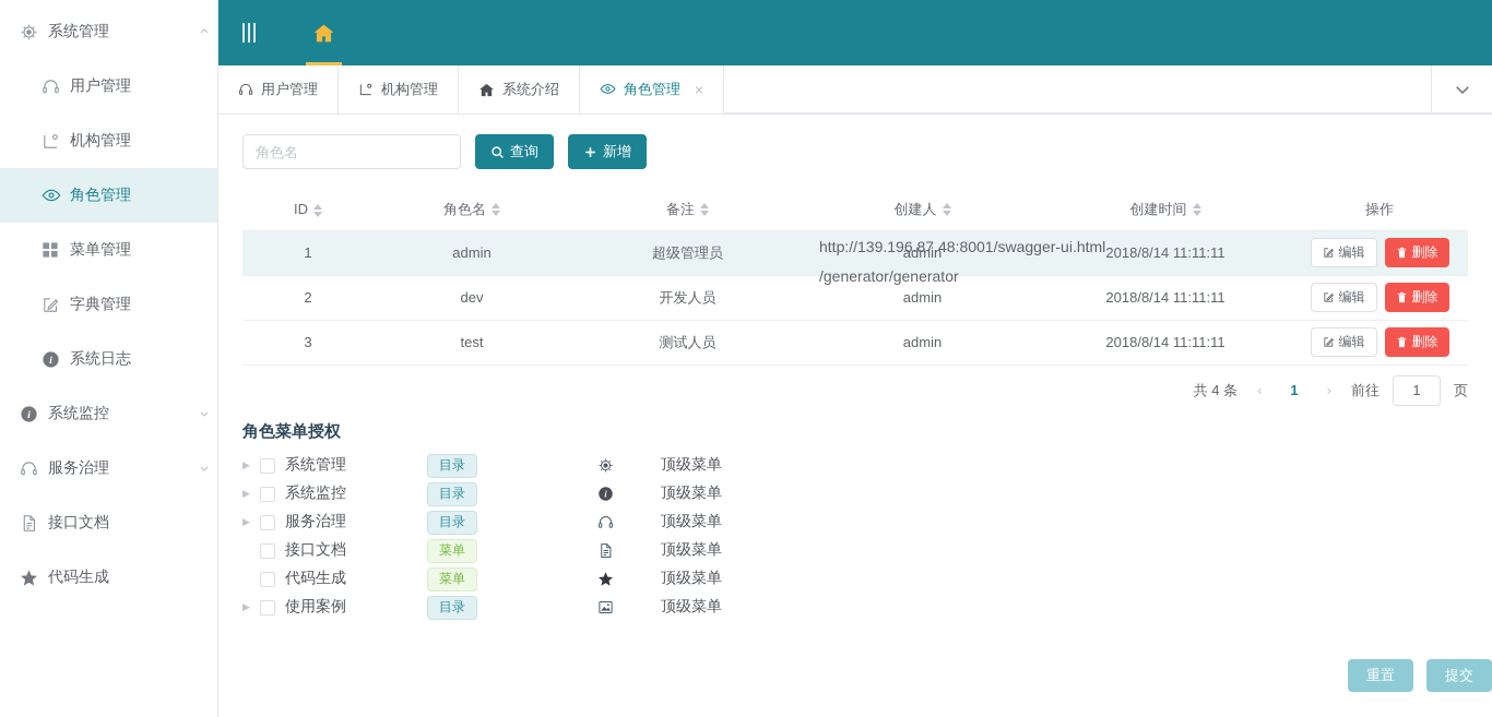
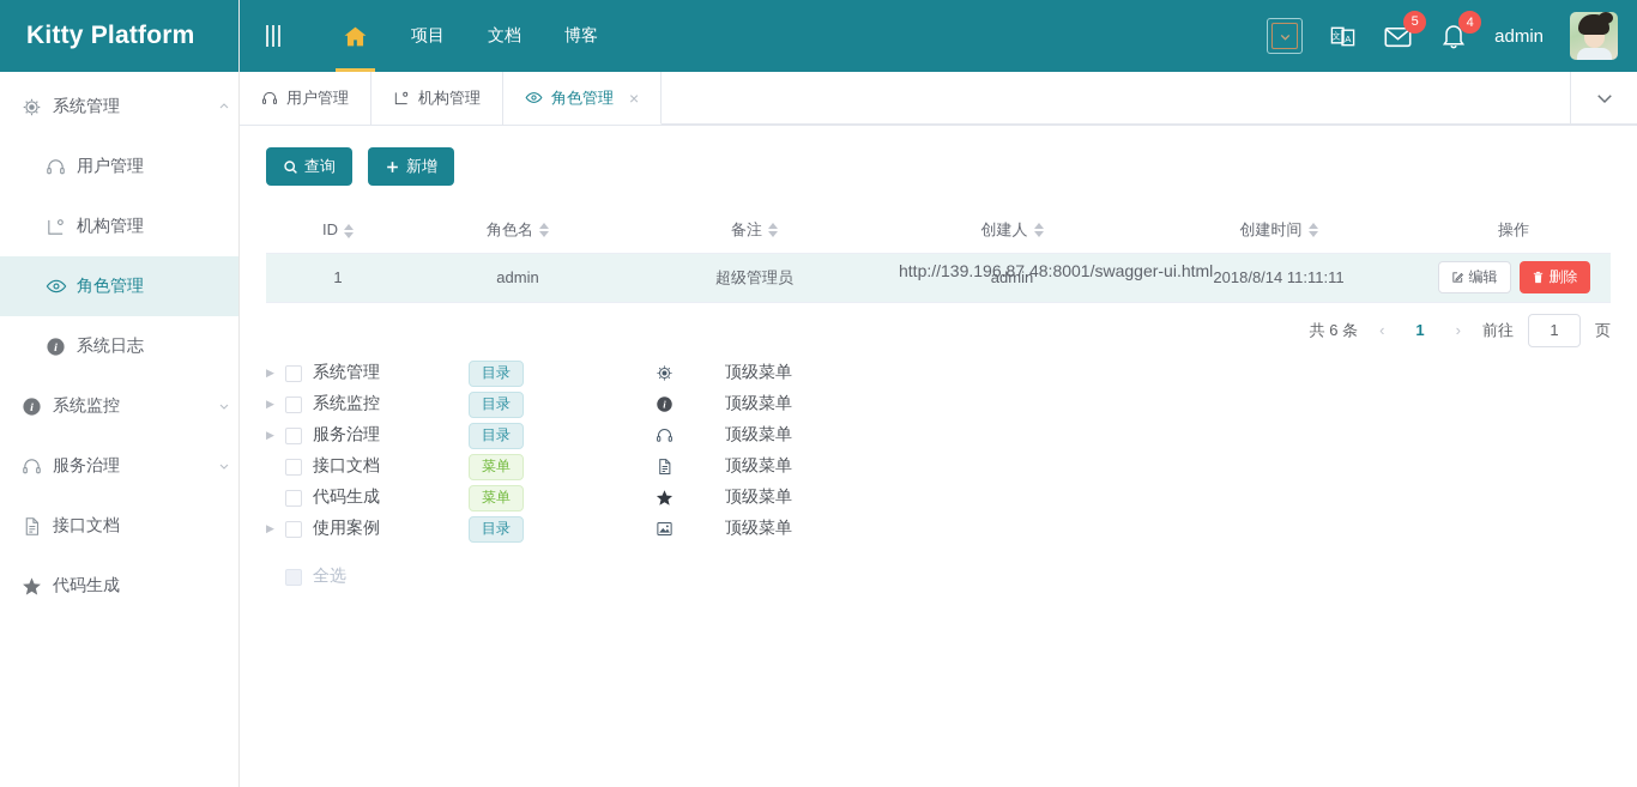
+ Kitty Platform
  系统管理
  用户管理
  机构管理
  角色管理
- 菜单管理
- 字典管理
  i
  系统日志
  i
  系统监控
  服务治理
  接口文档
  代码生成
+ 项目
+ 文档
+ 博客
+ 文
+ A
+ 5
+ 4
+ admin
  用户管理
  机构管理
- 系统介绍
  角色管理
  ×
- 角色名
  查询
  新增
  ID	角色名	备注	创建人	创建时间	操作
  1	admin	超级管理员	admin	2018/8/14 11:11:11	编辑 删除
- 2	dev	开发人员	admin	2018/8/14 11:11:11	编辑 删除
- 3	test	测试人员	admin	2018/8/14 11:11:11	编辑 删除
- 共 4 条
+ 共 6 条
  ‹
  1
  ›
  前往
  1
  页
- 角色菜单授权
  ▶
  系统管理
  目录
  顶级菜单
  ▶
  系统监控
  目录
  i
  顶级菜单
  ▶
  服务治理
  目录
  顶级菜单
  接口文档
  菜单
  顶级菜单
  代码生成
  菜单
  顶级菜单
  ▶
  使用案例
  目录
  顶级菜单
+ 全选
  http://139.196.87.48:8001/swagger-ui.html
- /generator/generator
- 重置
- 提交
